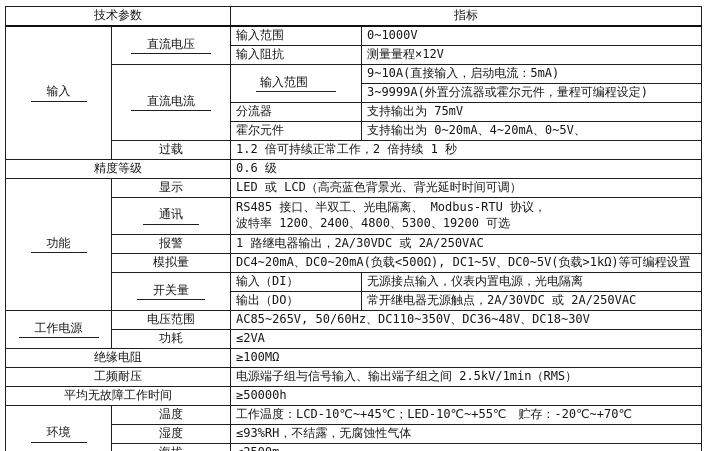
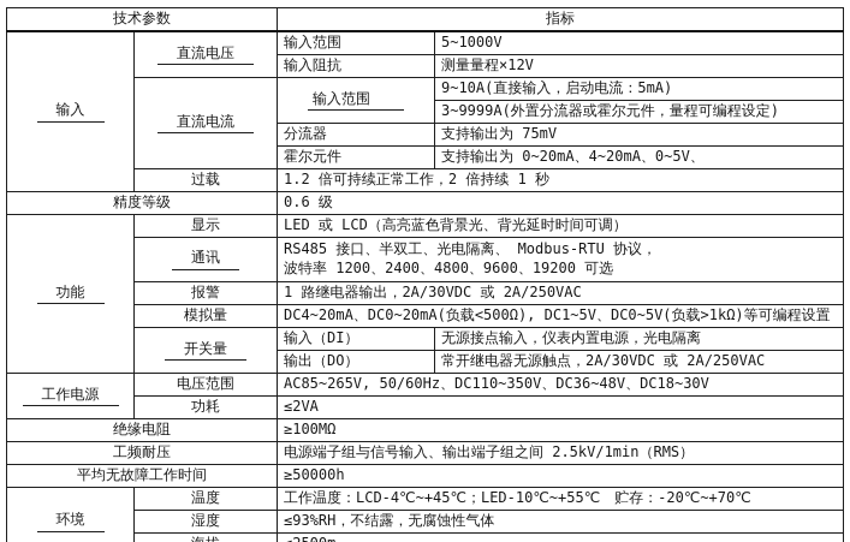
  技术参数	指标
- 输入	直流电压	输入范围	0~1000V
+ 输入	直流电压	输入范围	5~1000V
  输入阻抗	测量量程×12V
  直流电流	输入范围	9~10A(直接输入，启动电流：5mA)
  3~9999A(外置分流器或霍尔元件，量程可编程设定)
  分流器	支持输出为 75mV
  霍尔元件	支持输出为 0~20mA、4~20mA、0~5V、
  过载	1.2 倍可持续正常工作，2 倍持续 1 秒
  精度等级	0.6 级
  功能	显示	LED 或 LCD（高亮蓝色背景光、背光延时时间可调）
- 通讯	RS485 接口、半双工、光电隔离、 Modbus-RTU 协议， 波特率 1200、2400、4800、5300、19200 可选
+ 通讯	RS485 接口、半双工、光电隔离、 Modbus-RTU 协议， 波特率 1200、2400、4800、9600、19200 可选
  报警	1 路继电器输出，2A/30VDC 或 2A/250VAC
  模拟量	DC4~20mA、DC0~20mA(负载<500Ω), DC1~5V、DC0~5V(负载>1kΩ)等可编程设置
  开关量	输入（DI）	无源接点输入，仪表内置电源，光电隔离
  输出（DO）	常开继电器无源触点，2A/30VDC 或 2A/250VAC
  工作电源	电压范围	AC85~265V, 50/60Hz、DC110~350V、DC36~48V、DC18~30V
  功耗	≤2VA
  绝缘电阻	≥100MΩ
  工频耐压	电源端子组与信号输入、输出端子组之间 2.5kV/1min（RMS）
  平均无故障工作时间	≥50000h
- 环境	温度	工作温度：LCD-10℃~+45℃；LED-10℃~+55℃ 贮存：-20℃~+70℃
+ 环境	温度	工作温度：LCD-4℃~+45℃；LED-10℃~+55℃ 贮存：-20℃~+70℃
  湿度	≤93%RH，不结露，无腐蚀性气体
